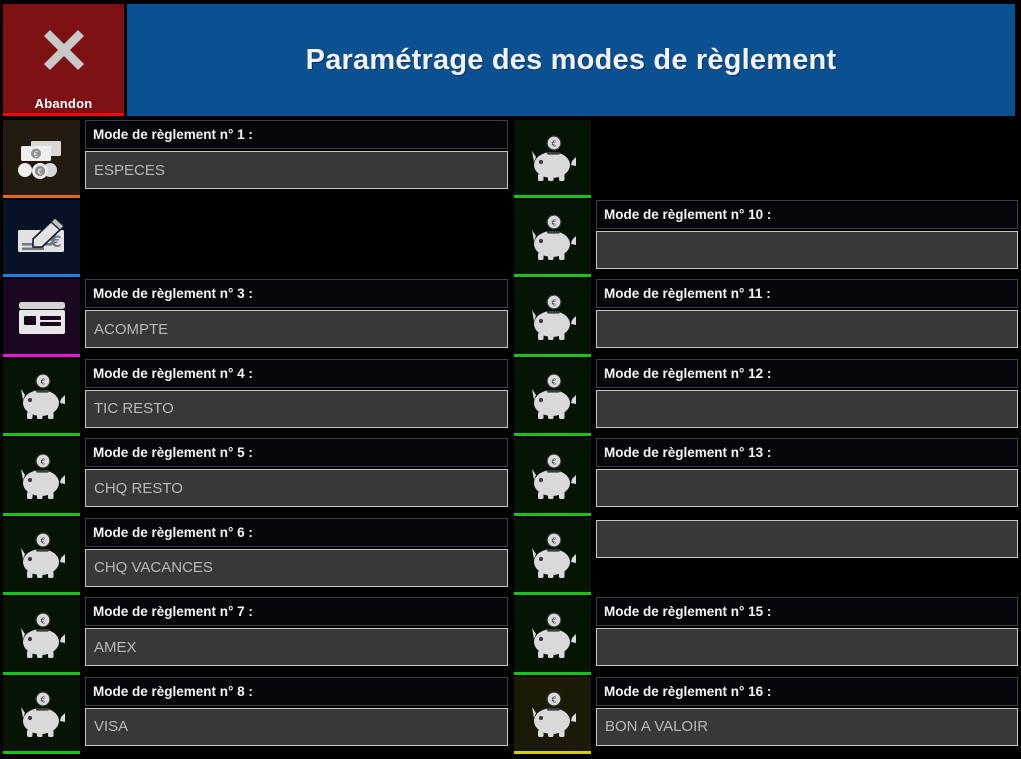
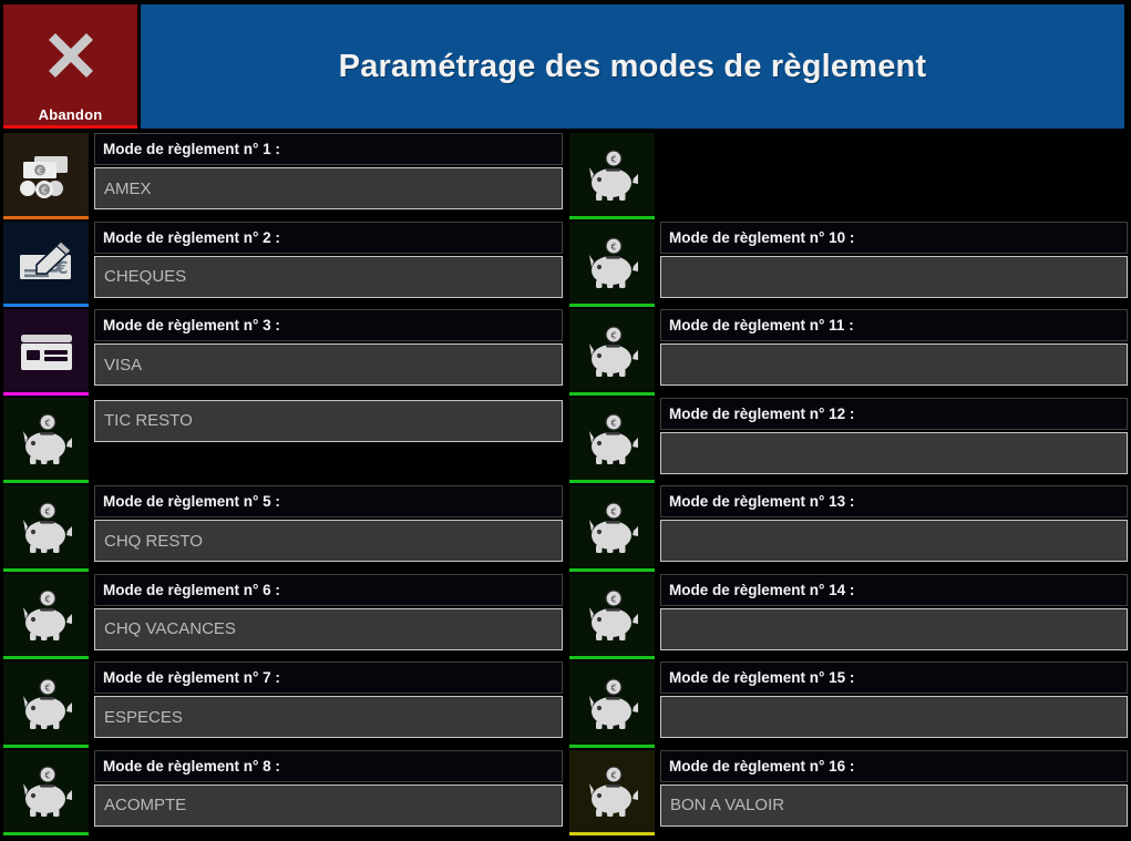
  Abandon
  Paramétrage des modes de règlement
  €
  €
  Mode de règlement n° 1 :
- ESPECES
+ AMEX
  €
+ Mode de règlement n° 2 :
+ CHEQUES
  Mode de règlement n° 3 :
- ACOMPTE
+ VISA
  €
- Mode de règlement n° 4 :
  TIC RESTO
  €
  Mode de règlement n° 5 :
  CHQ RESTO
  €
  Mode de règlement n° 6 :
  CHQ VACANCES
  €
  Mode de règlement n° 7 :
- AMEX
+ ESPECES
  €
  Mode de règlement n° 8 :
- VISA
+ ACOMPTE
  €
  €
  Mode de règlement n° 10 :
  €
  Mode de règlement n° 11 :
  €
  Mode de règlement n° 12 :
  €
  Mode de règlement n° 13 :
  €
+ Mode de règlement n° 14 :
  €
  Mode de règlement n° 15 :
  €
  Mode de règlement n° 16 :
  BON A VALOIR
